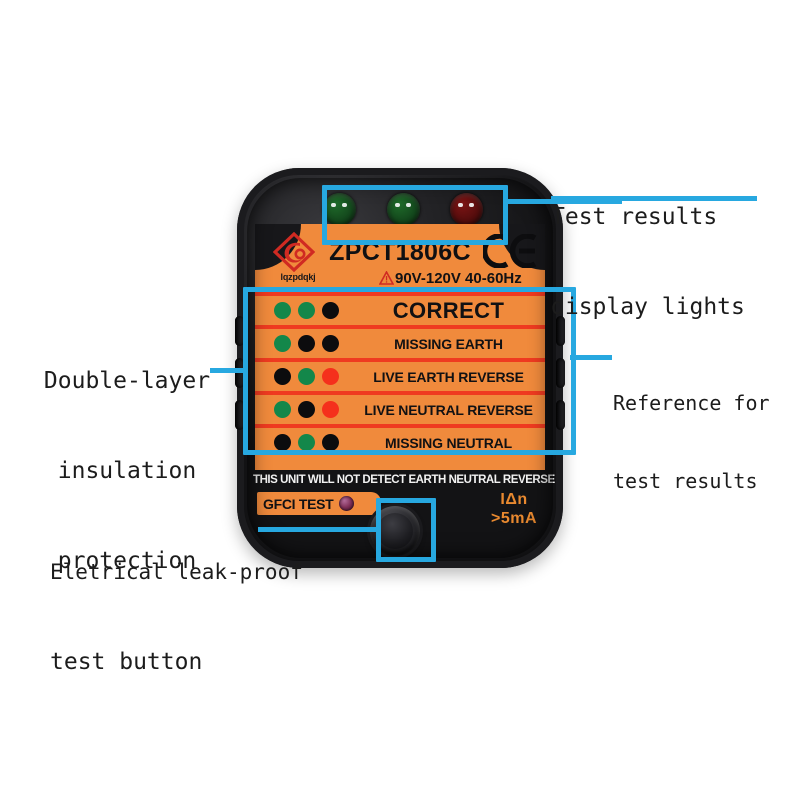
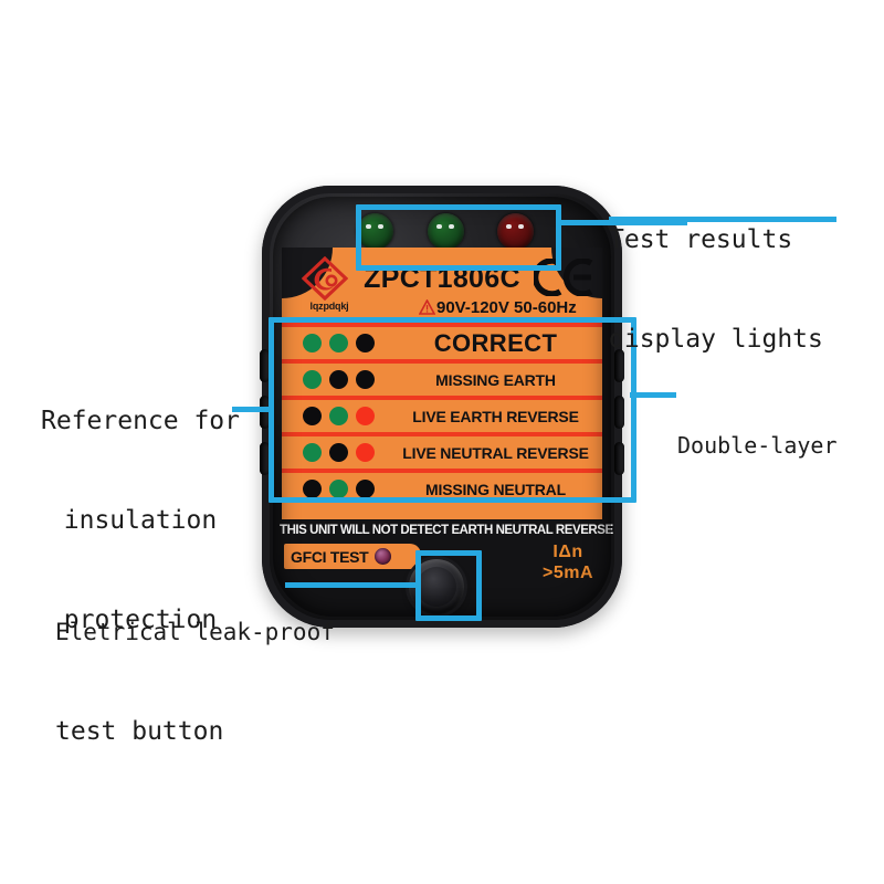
  lqzpdqkj
  ZPCT1806C
- 90V-120V 40-60Hz
+ 90V-120V 50-60Hz
  CORRECT
  MISSING EARTH
  LIVE EARTH REVERSE
  LIVE NEUTRAL REVERSE
  MISSING NEUTRAL
  THIS UNIT WILL NOT DETECT EARTH NEUTRAL REVERS
  GFCI TEST
  IΔn
  >5mA
  Test results
  display lights
- Double-layer
+ Reference for
  insulation
  protection
- Reference for
+ Double-layer
- test results
  Eletrical leak-proof
  test button
